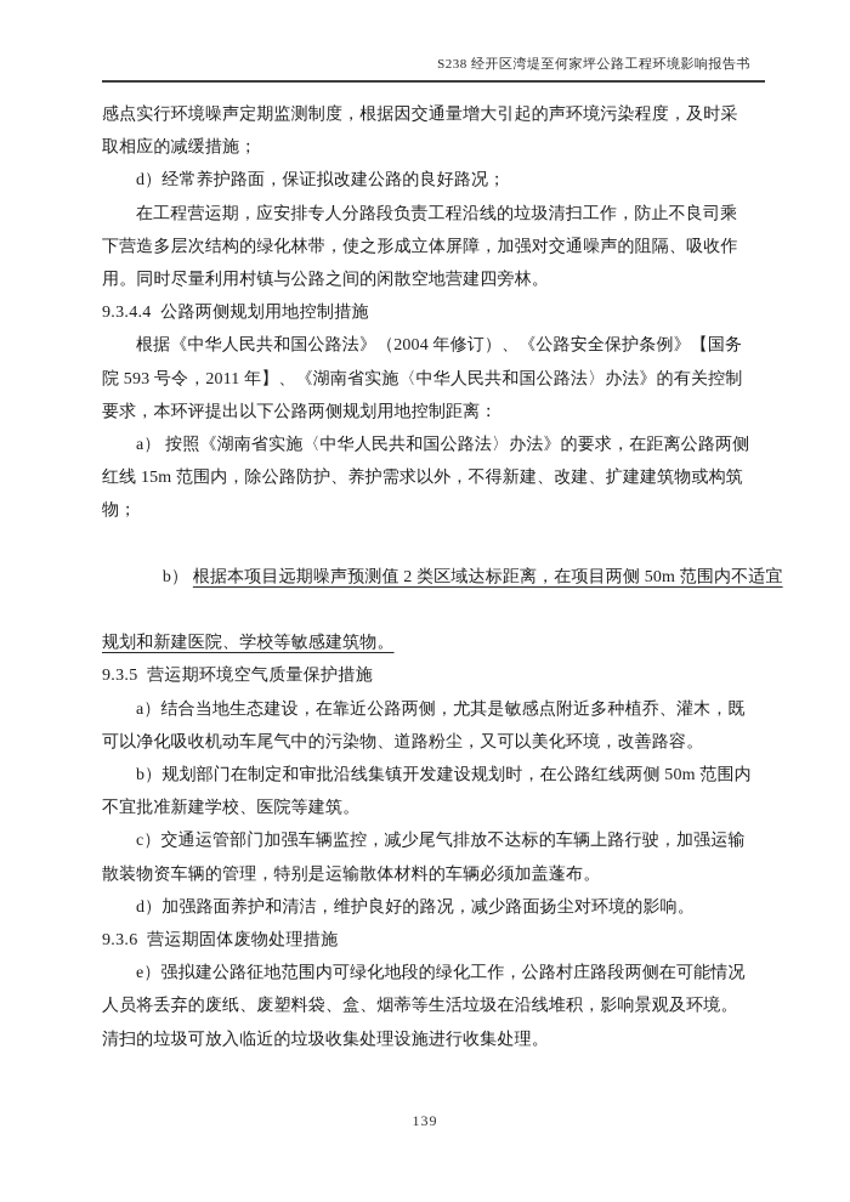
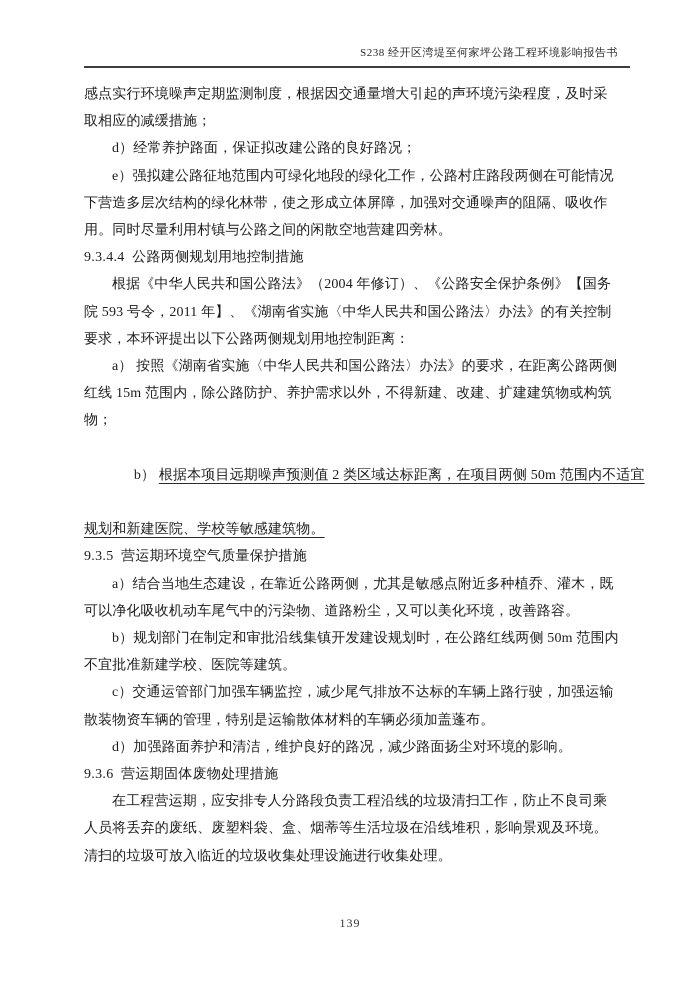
  S238 经开区湾堤至何家坪公路工程环境影响报告书
  感点实行环境噪声定期监测制度，根据因交通量增大引起的声环境污染程度，及时采
  取相应的减缓措施；
  d）经常养护路面，保证拟改建公路的良好路况；
- 在工程营运期，应安排专人分路段负责工程沿线的垃圾清扫工作，防止不良司乘
+ e）强拟建公路征地范围内可绿化地段的绿化工作，公路村庄路段两侧在可能情况
  下营造多层次结构的绿化林带，使之形成立体屏障，加强对交通噪声的阻隔、吸收作
  用。同时尽量利用村镇与公路之间的闲散空地营建四旁林。
  9.3.4.4 公路两侧规划用地控制措施
  根据《中华人民共和国公路法》（2004 年修订）、《公路安全保护条例》【国务
  院 593 号令，2011 年】、《湖南省实施〈中华人民共和国公路法〉办法》的有关控制
  要求，本环评提出以下公路两侧规划用地控制距离：
  a） 按照《湖南省实施〈中华人民共和国公路法〉办法》的要求，在距离公路两侧
  红线 15m 范围内，除公路防护、养护需求以外，不得新建、改建、扩建建筑物或构筑
  物；
  b） 根据本项目远期噪声预测值 2 类区域达标距离，在项目两侧 50m 范围内不适宜
  规划和新建医院、学校等敏感建筑物。
  9.3.5 营运期环境空气质量保护措施
  a）结合当地生态建设，在靠近公路两侧，尤其是敏感点附近多种植乔、灌木，既
  可以净化吸收机动车尾气中的污染物、道路粉尘，又可以美化环境，改善路容。
  b）规划部门在制定和审批沿线集镇开发建设规划时，在公路红线两侧 50m 范围内
  不宜批准新建学校、医院等建筑。
  c）交通运管部门加强车辆监控，减少尾气排放不达标的车辆上路行驶，加强运输
  散装物资车辆的管理，特别是运输散体材料的车辆必须加盖蓬布。
  d）加强路面养护和清洁，维护良好的路况，减少路面扬尘对环境的影响。
  9.3.6 营运期固体废物处理措施
- e）强拟建公路征地范围内可绿化地段的绿化工作，公路村庄路段两侧在可能情况
+ 在工程营运期，应安排专人分路段负责工程沿线的垃圾清扫工作，防止不良司乘
  人员将丢弃的废纸、废塑料袋、盒、烟蒂等生活垃圾在沿线堆积，影响景观及环境。
  清扫的垃圾可放入临近的垃圾收集处理设施进行收集处理。
  139
